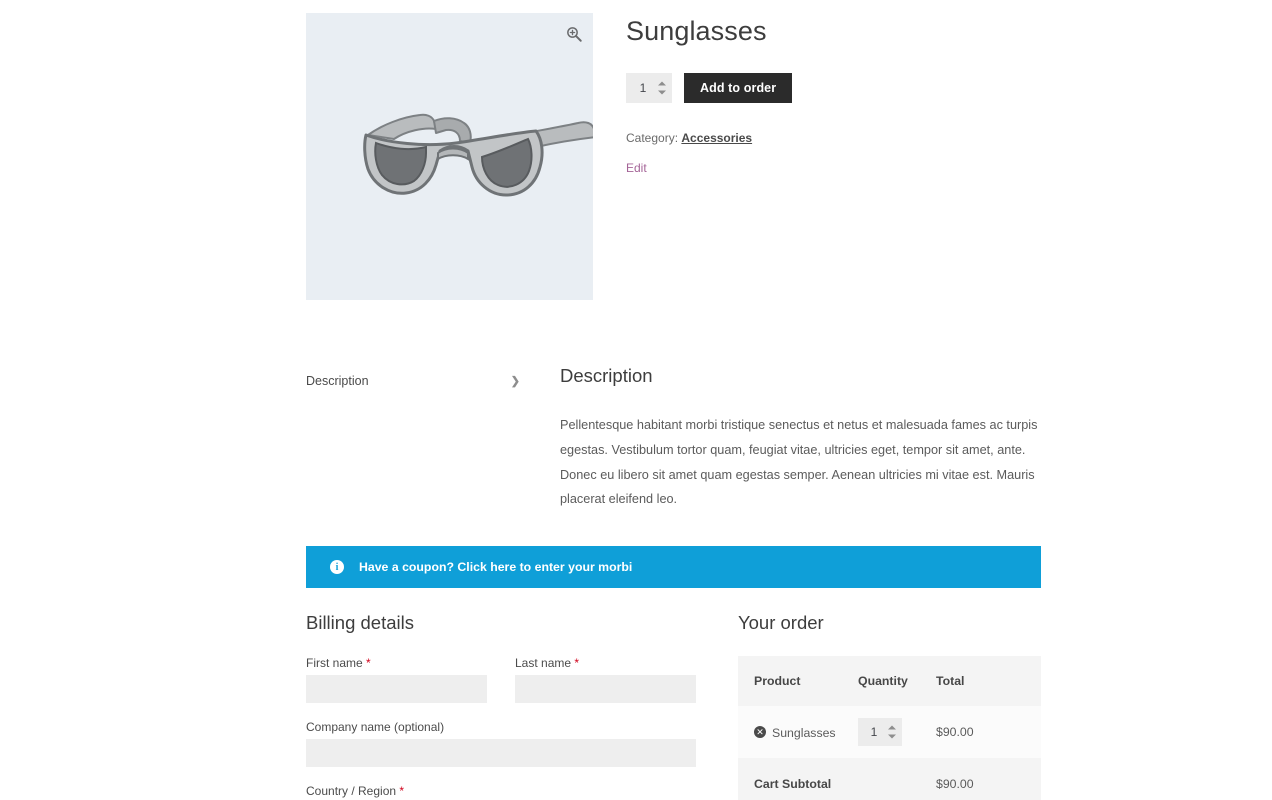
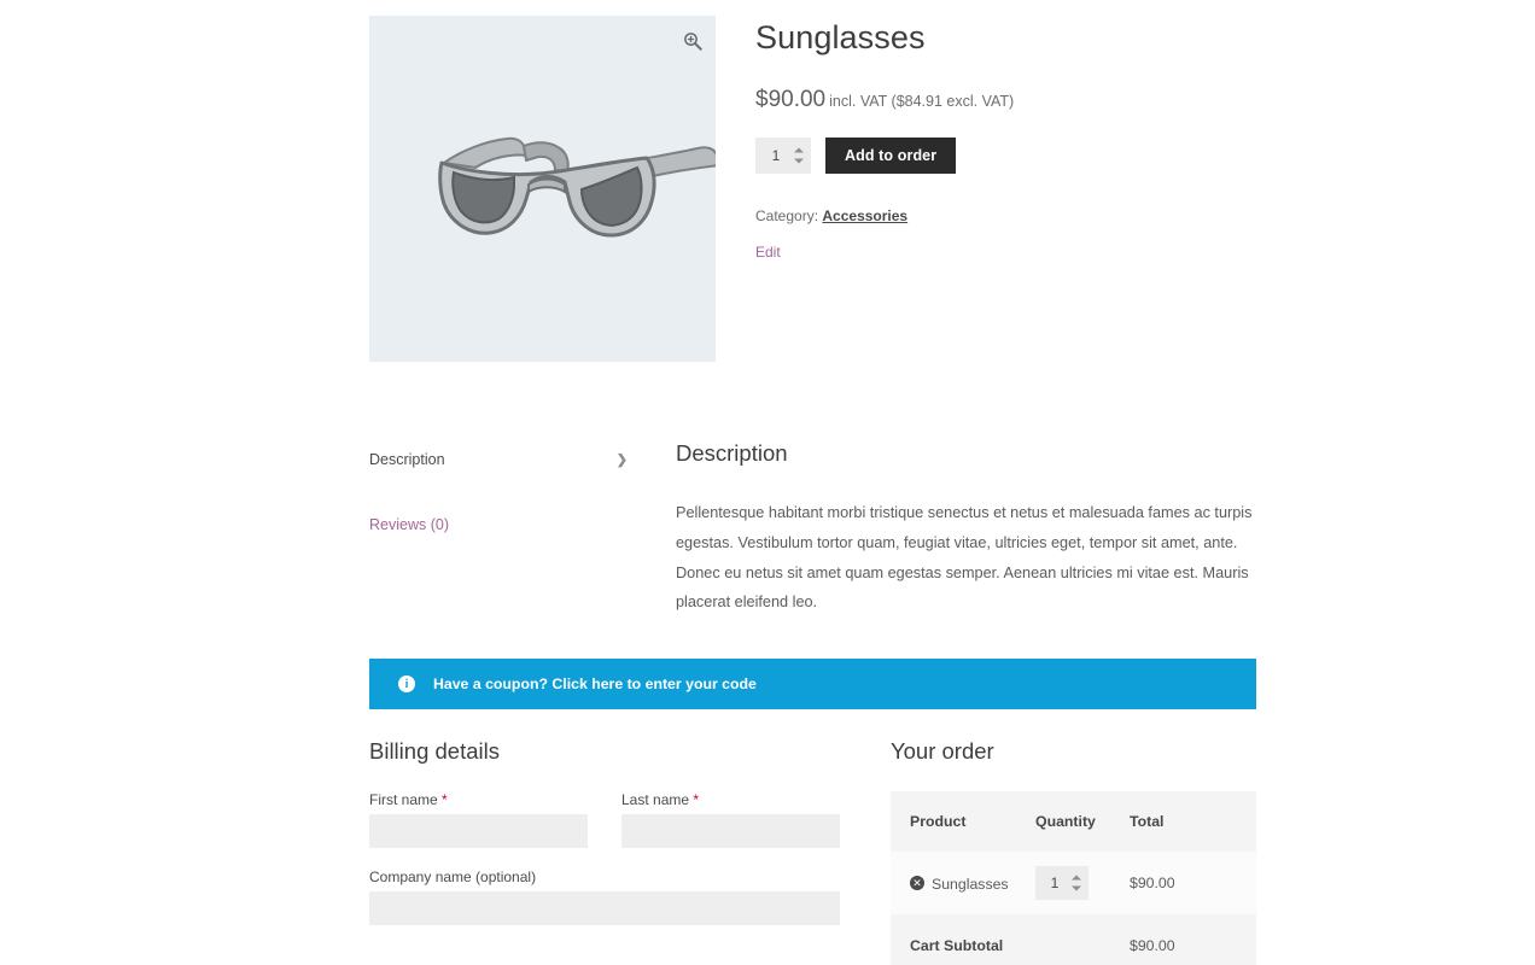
  Sunglasses
+ $90.00 incl. VAT ($84.91 excl. VAT)
  1
  Add to order
  Category: Accessories
  Edit
  Description
  ❯
+ Reviews (0)
  Description
- Pellentesque habitant morbi tristique senectus et netus et malesuada fames ac turpis egestas. Vestibulum tortor quam, feugiat vitae, ultricies eget, tempor sit amet, ante. Donec eu libero sit amet quam egestas semper. Aenean ultricies mi vitae est. Mauris placerat eleifend leo.
+ Pellentesque habitant morbi tristique senectus et netus et malesuada fames ac turpis egestas. Vestibulum tortor quam, feugiat vitae, ultricies eget, tempor sit amet, ante. Donec eu netus sit amet quam egestas semper. Aenean ultricies mi vitae est. Mauris placerat eleifend leo.
  i
- Have a coupon? Click here to enter your morbi
+ Have a coupon? Click here to enter your code
  Billing details
  First name *
  Last name *
  Company name (optional)
- Country / Region *
  Your order
  Product	Quantity	Total
  ✕ Sunglasses	1	$90.00
  Cart Subtotal		$90.00
